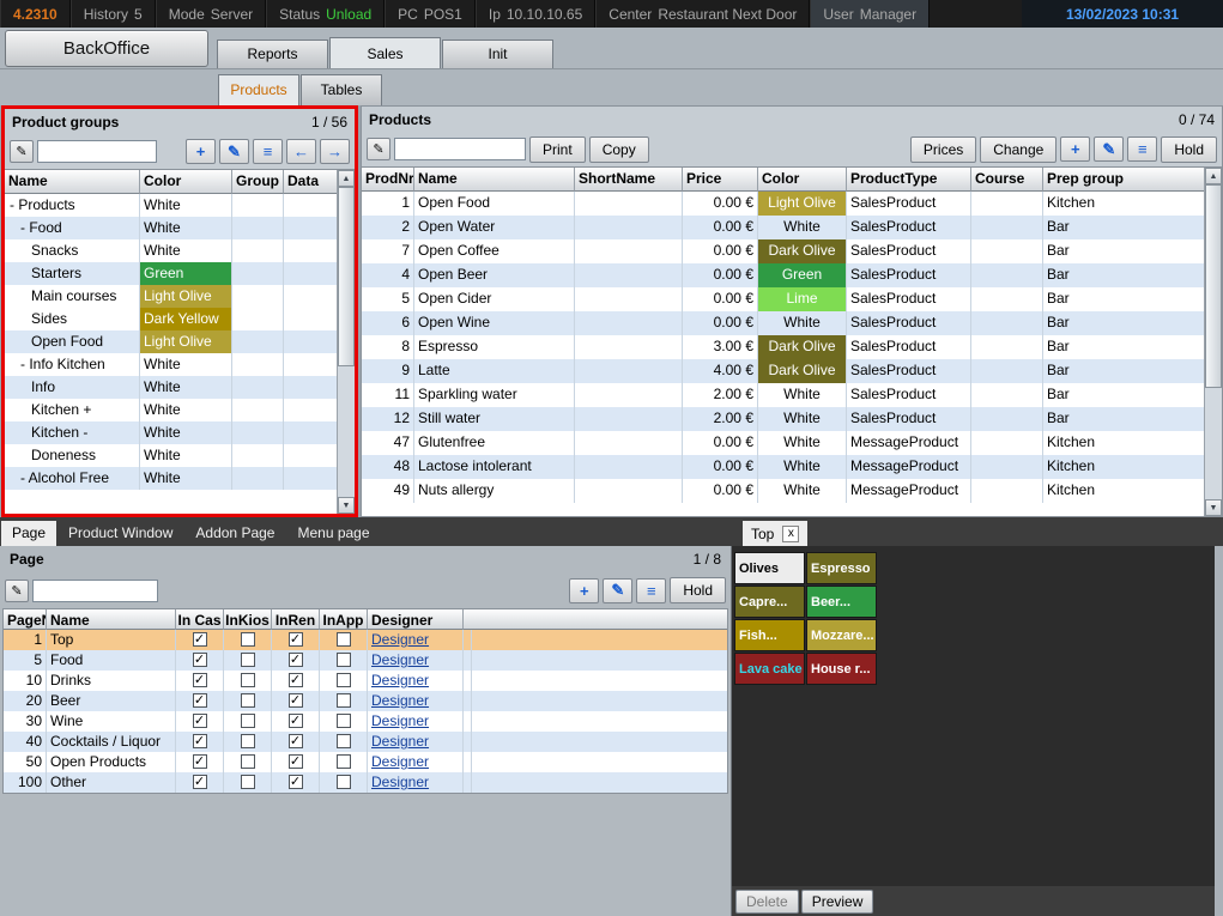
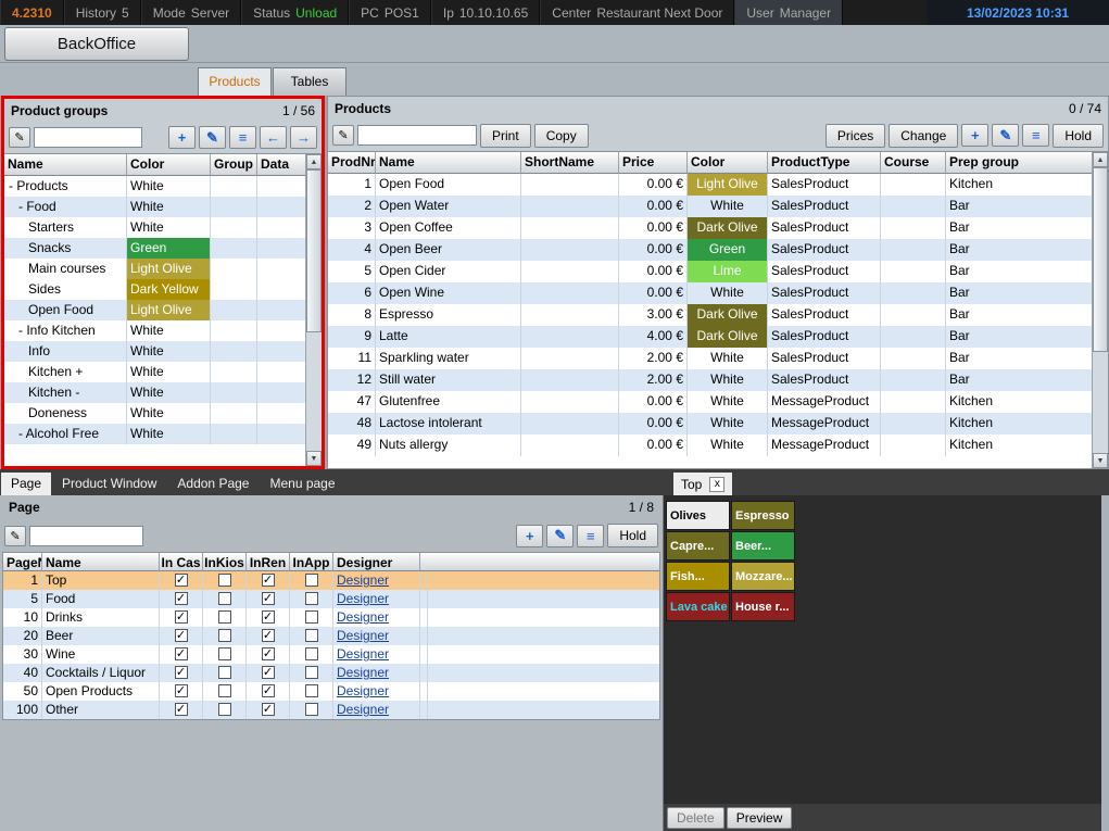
  4.2310
  History
  5
  Mode
  Server
  Status
  Unload
  PC
  POS1
  Ip
  10.10.10.65
  Center
  Restaurant Next Door
  User
  Manager
  13/02/2023 10:31
  BackOffice
- Reports
- Sales
- Init
  Products
  Tables
  Product groups
  1 / 56
  ✎
  +
  ✎
  ≡
  ←
  →
  Name
  Color
  Group
  Data
  - Products
  White
  - Food
  White
- Snacks
+ Starters
  White
- Starters
+ Snacks
  Green
  Main courses
  Light Olive
  Sides
  Dark Yellow
  Open Food
  Light Olive
  - Info Kitchen
  White
  Info
  White
  Kitchen +
  White
  Kitchen -
  White
  Doneness
  White
  - Alcohol Free
  White
  Products
  0 / 74
  ✎
  Print
  Copy
  Prices
  Change
  +
  ✎
  ≡
  Hold
  ProdNr
  Name
  ShortName
  Price
  Color
  ProductType
  Course
  Prep group
  1
  Open Food
  0.00 €
  Light Olive
  SalesProduct
  Kitchen
  2
  Open Water
  0.00 €
  White
  SalesProduct
  Bar
- 7
+ 3
  Open Coffee
  0.00 €
  Dark Olive
  SalesProduct
  Bar
  4
  Open Beer
  0.00 €
  Green
  SalesProduct
  Bar
  5
  Open Cider
  0.00 €
  Lime
  SalesProduct
  Bar
  6
  Open Wine
  0.00 €
  White
  SalesProduct
  Bar
  8
  Espresso
  3.00 €
  Dark Olive
  SalesProduct
  Bar
  9
  Latte
  4.00 €
  Dark Olive
  SalesProduct
  Bar
  11
  Sparkling water
  2.00 €
  White
  SalesProduct
  Bar
  12
  Still water
  2.00 €
  White
  SalesProduct
  Bar
  47
  Glutenfree
  0.00 €
  White
  MessageProduct
  Kitchen
  48
  Lactose intolerant
  0.00 €
  White
  MessageProduct
  Kitchen
  49
  Nuts allergy
  0.00 €
  White
  MessageProduct
  Kitchen
  Page
  Product Window
  Addon Page
  Menu page
  Top
  x
  Page
  1 / 8
  ✎
  +
  ✎
  ≡
  Hold
  Name
  In Cas
  InKios
  InRen
  InApp
  Designer
  1
  Top
  ✓
  ✓
  Designer
  5
  Food
  ✓
  ✓
  Designer
  10
  Drinks
  ✓
  ✓
  Designer
  20
  Beer
  ✓
  ✓
  Designer
  30
  Wine
  ✓
  ✓
  Designer
  40
  Cocktails / Liquor
  ✓
  ✓
  Designer
  50
  Open Products
  ✓
  ✓
  Designer
  100
  Other
  ✓
  ✓
  Designer
  Olives
  Espresso
  Capre...
  Beer...
  Fish...
  Mozzare...
  Lava cake
  House r...
  Delete
  Preview
